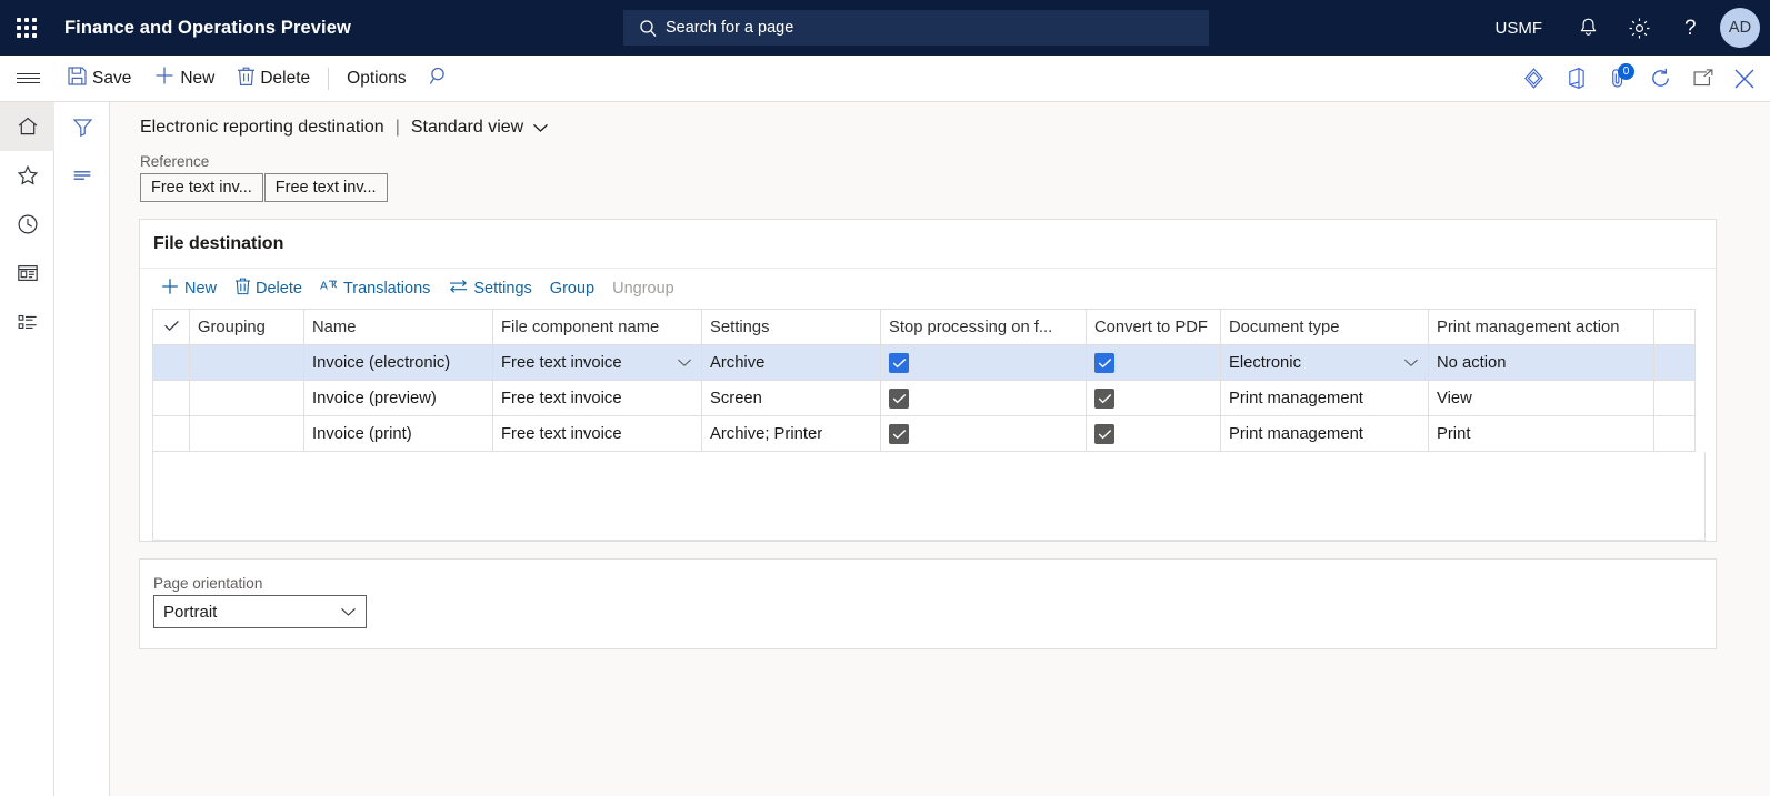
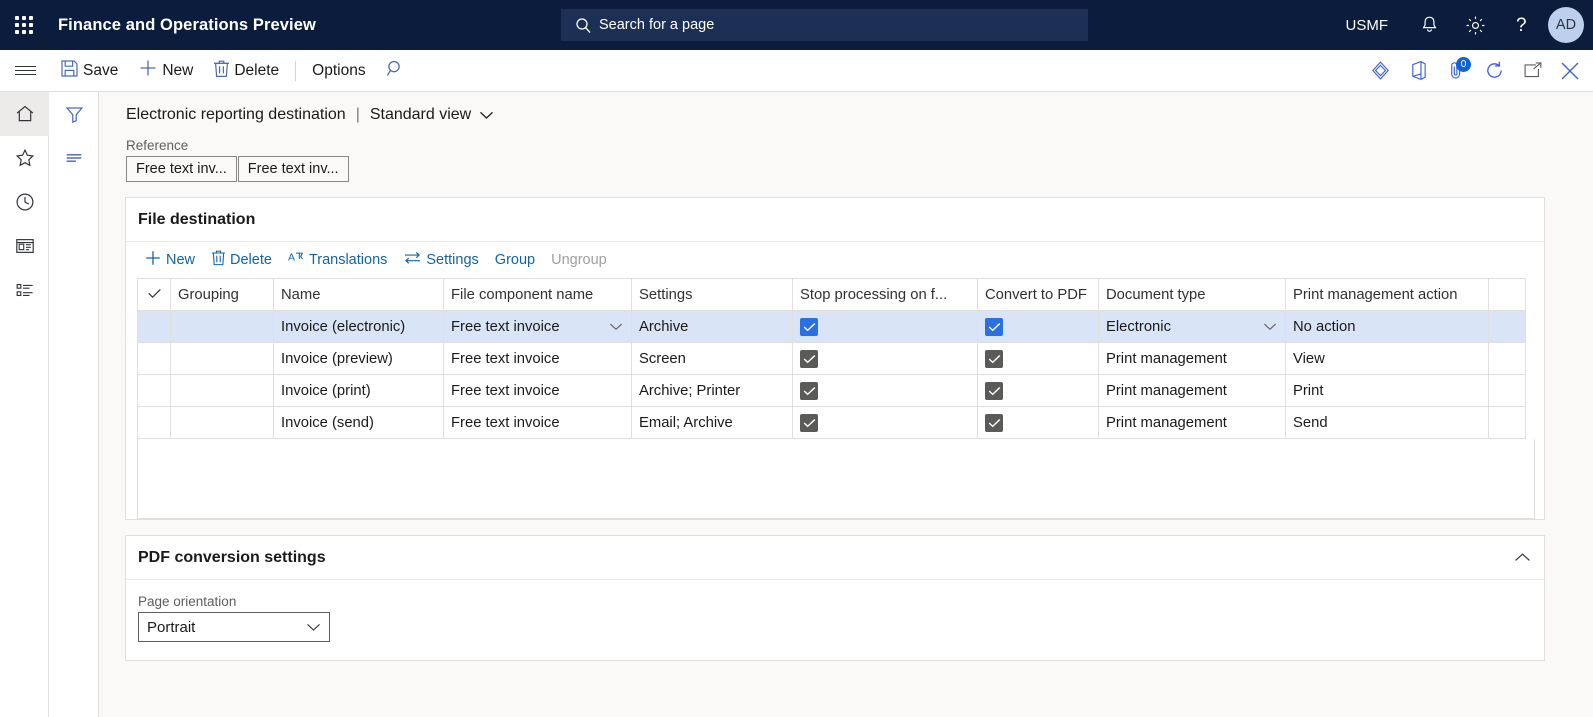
  Finance and Operations Preview
  Search for a page
  USMF
  ?
  AD
  Save
  New
  Delete
  Options
  0
  Electronic reporting destination
  |
  Standard view
  Reference
  Free text inv...
  Free text inv...
  File destination
  New
  Delete
  A
  Translations
  Settings
  Group
  Ungroup
  	Grouping	Name	File component name	Settings	Stop processing on f...	Convert to PDF	Document type	Print management action
  		Invoice (electronic)	Free text invoice	Archive			Electronic	No action
  		Invoice (preview)	Free text invoice	Screen			Print management	View
  		Invoice (print)	Free text invoice	Archive; Printer			Print management	Print
+ 		Invoice (send)	Free text invoice	Email; Archive			Print management	Send
+ PDF conversion settings
  Page orientation
  Portrait
